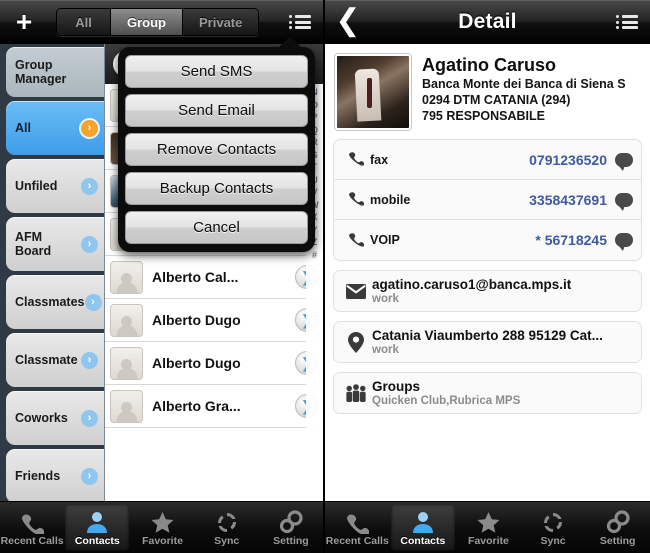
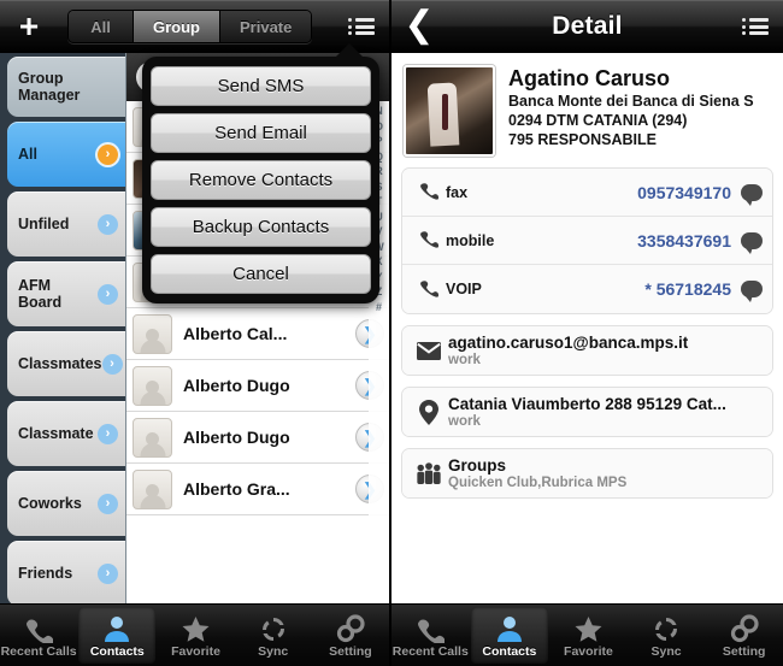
  +
  All
  Group
  Private
  Group Manager
  All
  ›
  Unfiled
  ›
  AFM Board
  ›
  Classmates
  ›
  Classmate
  ›
  Coworks
  ›
  Friends
  ›
  Alberto Cal...
  Alberto Dugo
  Alberto Dugo
  Alberto Gra...
  #
  Send SMS
  Send Email
  Remove Contacts
  Backup Contacts
  Cancel
  Recent Calls
  Contacts
  Favorite
  Sync
  Setting
  ❮
  Detail
  Agatino Caruso
  Banca Monte dei Banca di Siena S
  0294 DTM CATANIA (294)
  795 RESPONSABILE
  fax
- 0791236520
+ 0957349170
  mobile
  3358437691
  VOIP
  * 56718245
  agatino.caruso1@banca.mps.it
  work
  Catania Viaumberto 288 95129 Cat...
  work
  Groups
  Quicken Club,Rubrica MPS
  Recent Calls
  Contacts
  Favorite
  Sync
  Setting
